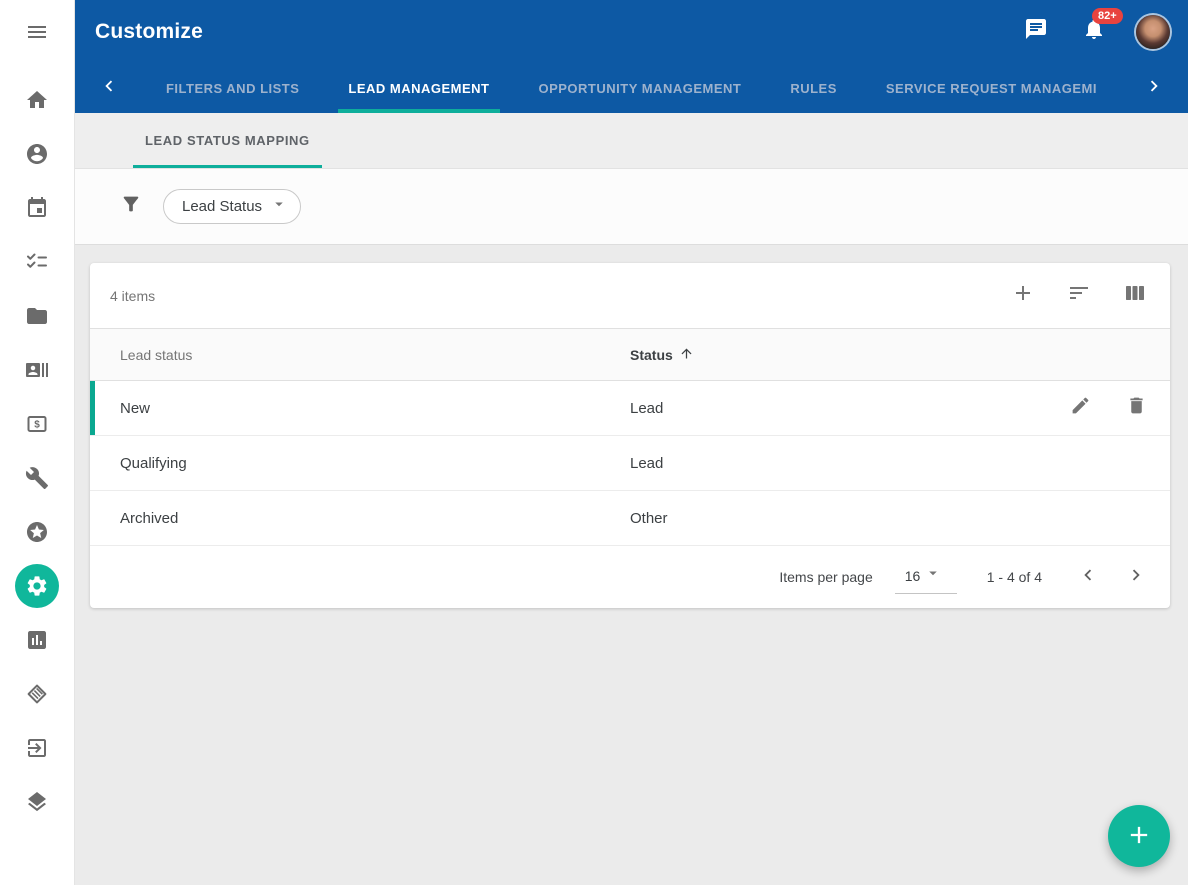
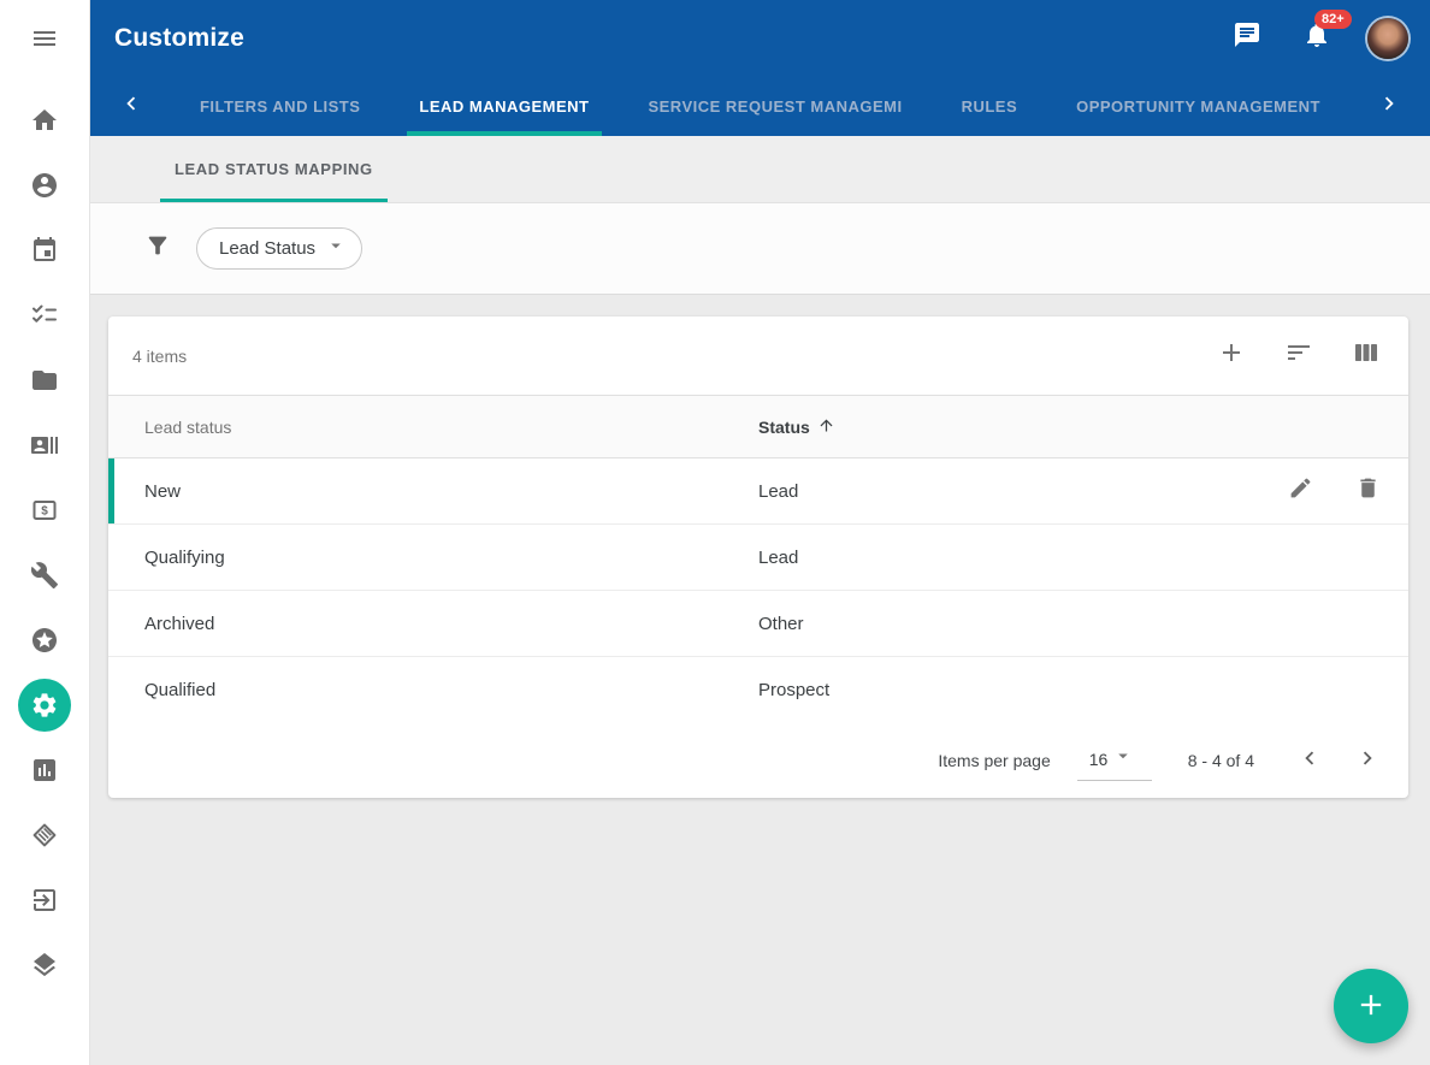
  $
  Customize
  82+
  FILTERS AND LISTS
  LEAD MANAGEMENT
- OPPORTUNITY MANAGEMENT
+ SERVICE REQUEST MANAGEMI
  RULES
- SERVICE REQUEST MANAGEMI
+ OPPORTUNITY MANAGEMENT
  LEAD STATUS MAPPING
  Lead Status
  4 items
  Lead status
  Status
  New
  Lead
  Qualifying
  Lead
  Archived
  Other
+ Qualified
+ Prospect
  Items per page
  16
- 1 - 4 of 4
+ 8 - 4 of 4
